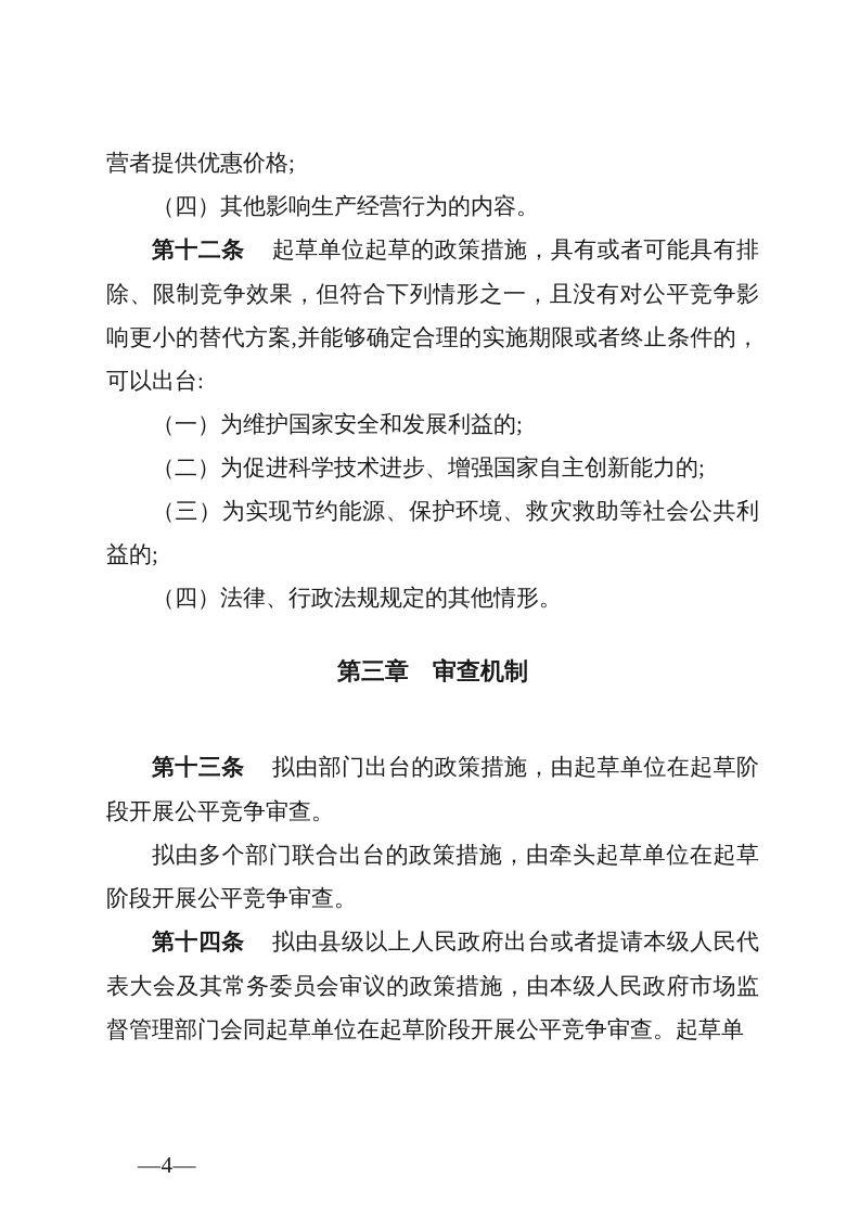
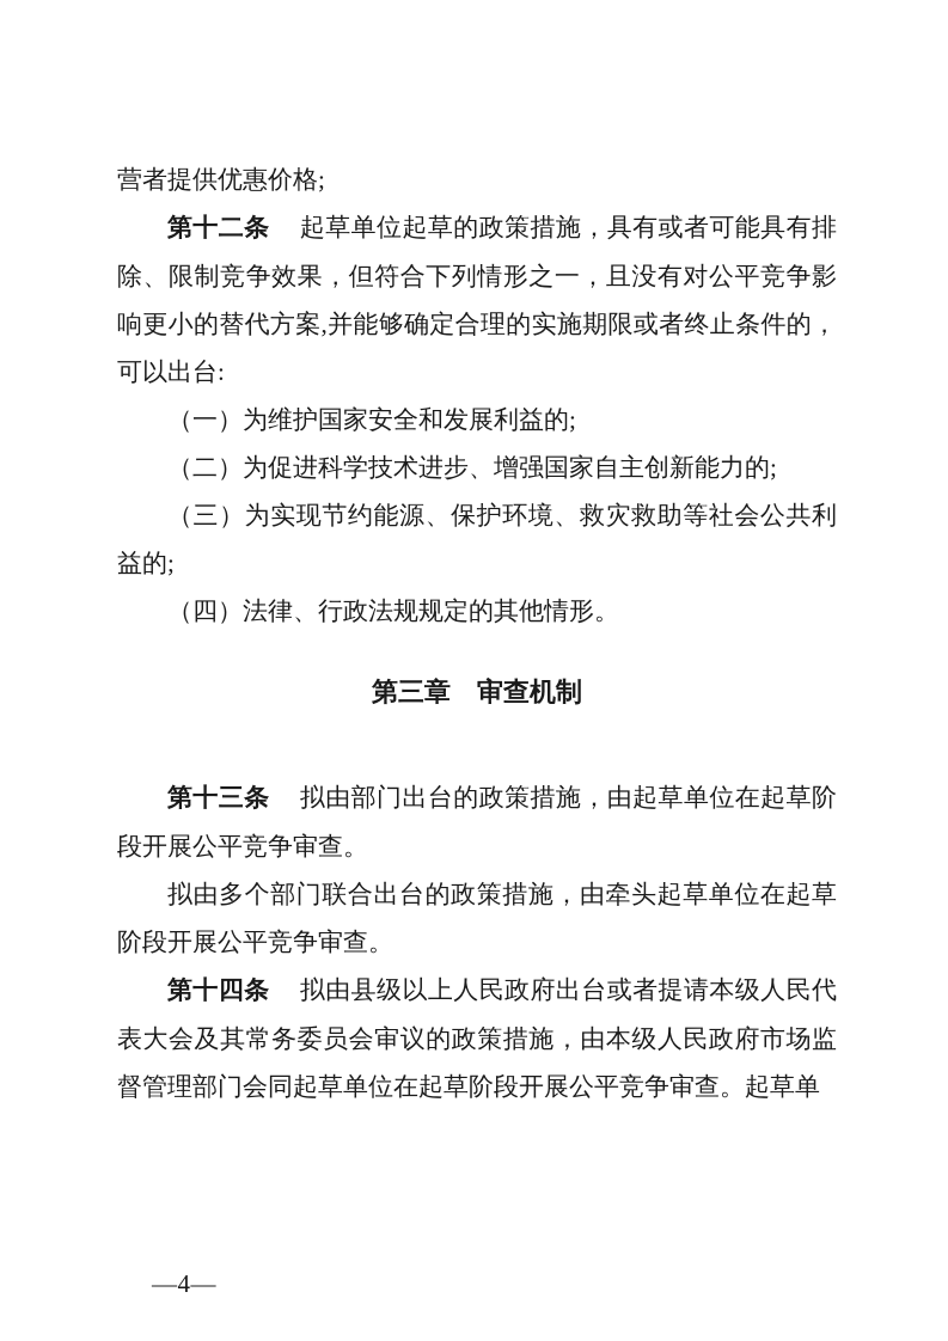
  营者提供优惠价格;
- （四）其他影响生产经营行为的内容。
  第十二条 起草单位起草的政策措施，具有或者可能具有排除、限制竞争效果，但符合下列情形之一，且没有对公平竞争影响更小的替代方案,并能够确定合理的实施期限或者终止条件的，可以出台:
  （一）为维护国家安全和发展利益的;
  （二）为促进科学技术进步、增强国家自主创新能力的;
  （三）为实现节约能源、保护环境、救灾救助等社会公共利益的;
  （四）法律、行政法规规定的其他情形。
  第三章 审查机制
  第十三条 拟由部门出台的政策措施，由起草单位在起草阶段开展公平竞争审查。
  拟由多个部门联合出台的政策措施，由牵头起草单位在起草阶段开展公平竞争审查。
  第十四条 拟由县级以上人民政府出台或者提请本级人民代表大会及其常务委员会审议的政策措施，由本级人民政府市场监督管理部门会同起草单位在起草阶段开展公平竞争审查。起草单
  —4—
